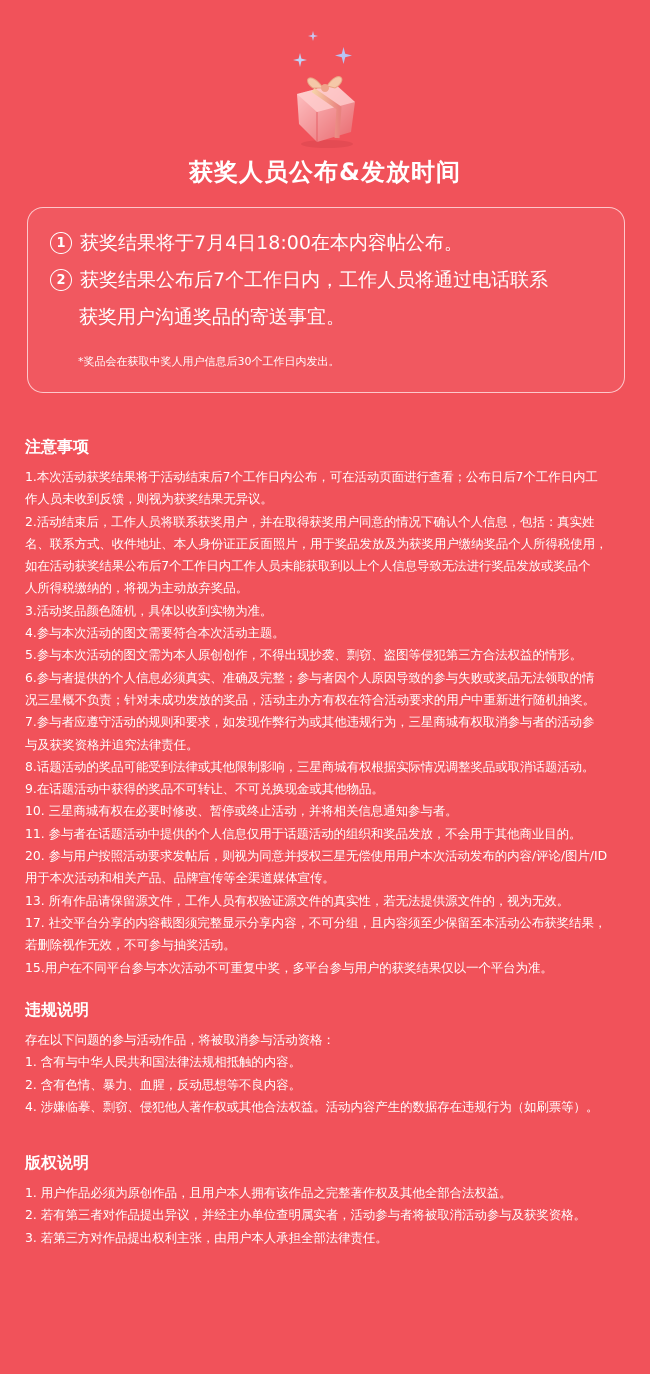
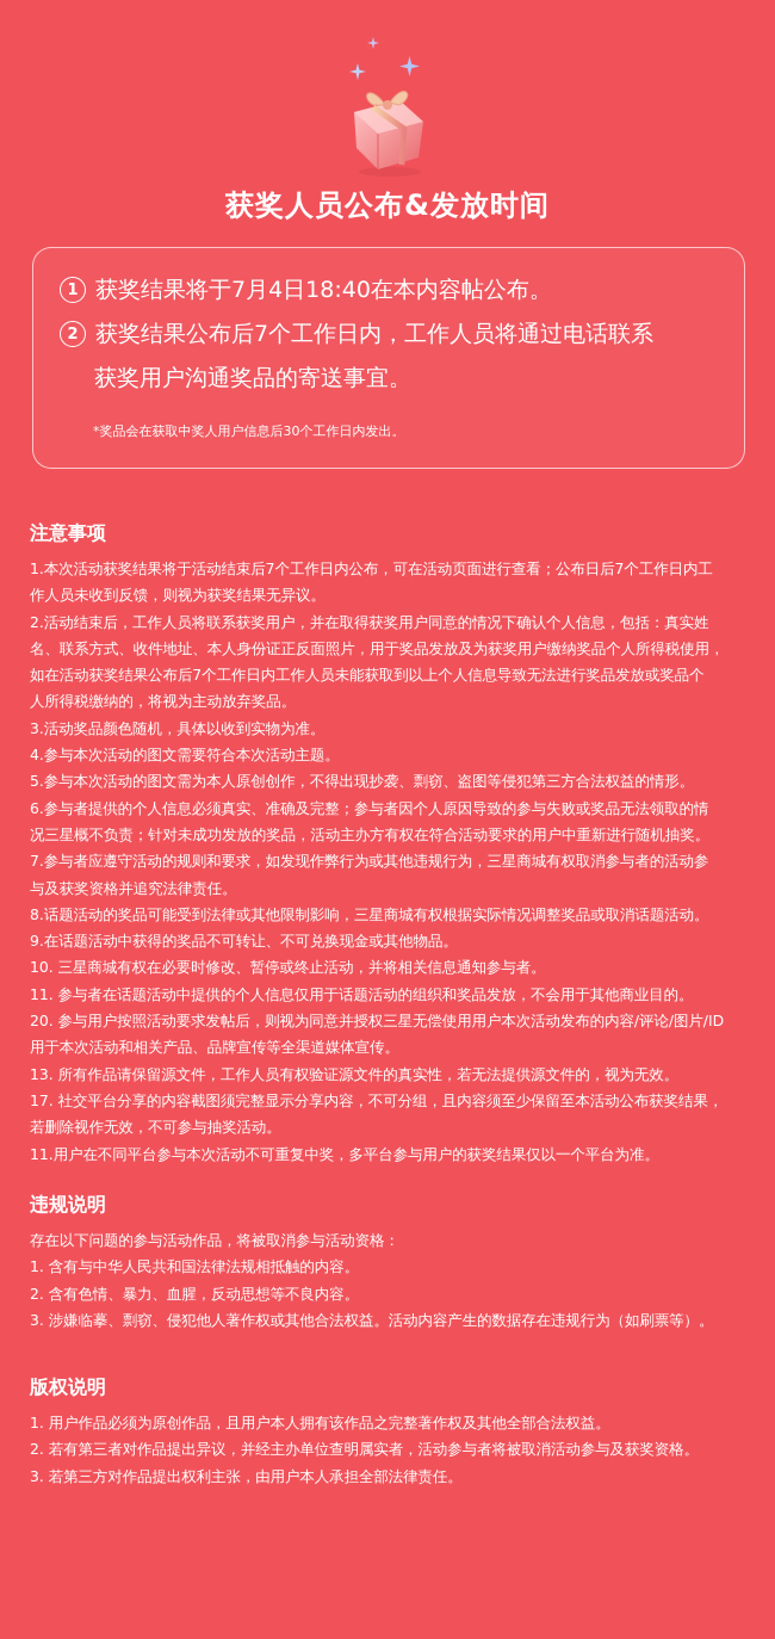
  获奖人员公布&发放时间
  1
- 获奖结果将于7月4日18:00在本内容帖公布。
+ 获奖结果将于7月4日18:40在本内容帖公布。
  2
  获奖结果公布后7个工作日内，工作人员将通过电话联系
  获奖用户沟通奖品的寄送事宜。
  *奖品会在获取中奖人用户信息后30个工作日内发出。
  注意事项
  1.本次活动获奖结果将于活动结束后7个工作日内公布，可在活动页面进行查看；公布日后7个工作日内工
  作人员未收到反馈，则视为获奖结果无异议。
  2.活动结束后，工作人员将联系获奖用户，并在取得获奖用户同意的情况下确认个人信息，包括：真实姓
  名、联系方式、收件地址、本人身份证正反面照片，用于奖品发放及为获奖用户缴纳奖品个人所得税使用，
  如在活动获奖结果公布后7个工作日内工作人员未能获取到以上个人信息导致无法进行奖品发放或奖品个
  人所得税缴纳的，将视为主动放弃奖品。
  3.活动奖品颜色随机，具体以收到实物为准。
  4.参与本次活动的图文需要符合本次活动主题。
  5.参与本次活动的图文需为本人原创创作，不得出现抄袭、剽窃、盗图等侵犯第三方合法权益的情形。
  6.参与者提供的个人信息必须真实、准确及完整；参与者因个人原因导致的参与失败或奖品无法领取的情
  况三星概不负责；针对未成功发放的奖品，活动主办方有权在符合活动要求的用户中重新进行随机抽奖。
  7.参与者应遵守活动的规则和要求，如发现作弊行为或其他违规行为，三星商城有权取消参与者的活动参
  与及获奖资格并追究法律责任。
  8.话题活动的奖品可能受到法律或其他限制影响，三星商城有权根据实际情况调整奖品或取消话题活动。
  9.在话题活动中获得的奖品不可转让、不可兑换现金或其他物品。
  10. 三星商城有权在必要时修改、暂停或终止活动，并将相关信息通知参与者。
  11. 参与者在话题活动中提供的个人信息仅用于话题活动的组织和奖品发放，不会用于其他商业目的。
  20. 参与用户按照活动要求发帖后，则视为同意并授权三星无偿使用用户本次活动发布的内容/评论/图片/ID
  用于本次活动和相关产品、品牌宣传等全渠道媒体宣传。
  13. 所有作品请保留源文件，工作人员有权验证源文件的真实性，若无法提供源文件的，视为无效。
  17. 社交平台分享的内容截图须完整显示分享内容，不可分组，且内容须至少保留至本活动公布获奖结果，
  若删除视作无效，不可参与抽奖活动。
- 15.用户在不同平台参与本次活动不可重复中奖，多平台参与用户的获奖结果仅以一个平台为准。
+ 11.用户在不同平台参与本次活动不可重复中奖，多平台参与用户的获奖结果仅以一个平台为准。
  违规说明
  存在以下问题的参与活动作品，将被取消参与活动资格：
  1. 含有与中华人民共和国法律法规相抵触的内容。
  2. 含有色情、暴力、血腥，反动思想等不良内容。
- 4. 涉嫌临摹、剽窃、侵犯他人著作权或其他合法权益。活动内容产生的数据存在违规行为（如刷票等）。
+ 3. 涉嫌临摹、剽窃、侵犯他人著作权或其他合法权益。活动内容产生的数据存在违规行为（如刷票等）。
  版权说明
  1. 用户作品必须为原创作品，且用户本人拥有该作品之完整著作权及其他全部合法权益。
  2. 若有第三者对作品提出异议，并经主办单位查明属实者，活动参与者将被取消活动参与及获奖资格。
  3. 若第三方对作品提出权利主张，由用户本人承担全部法律责任。
